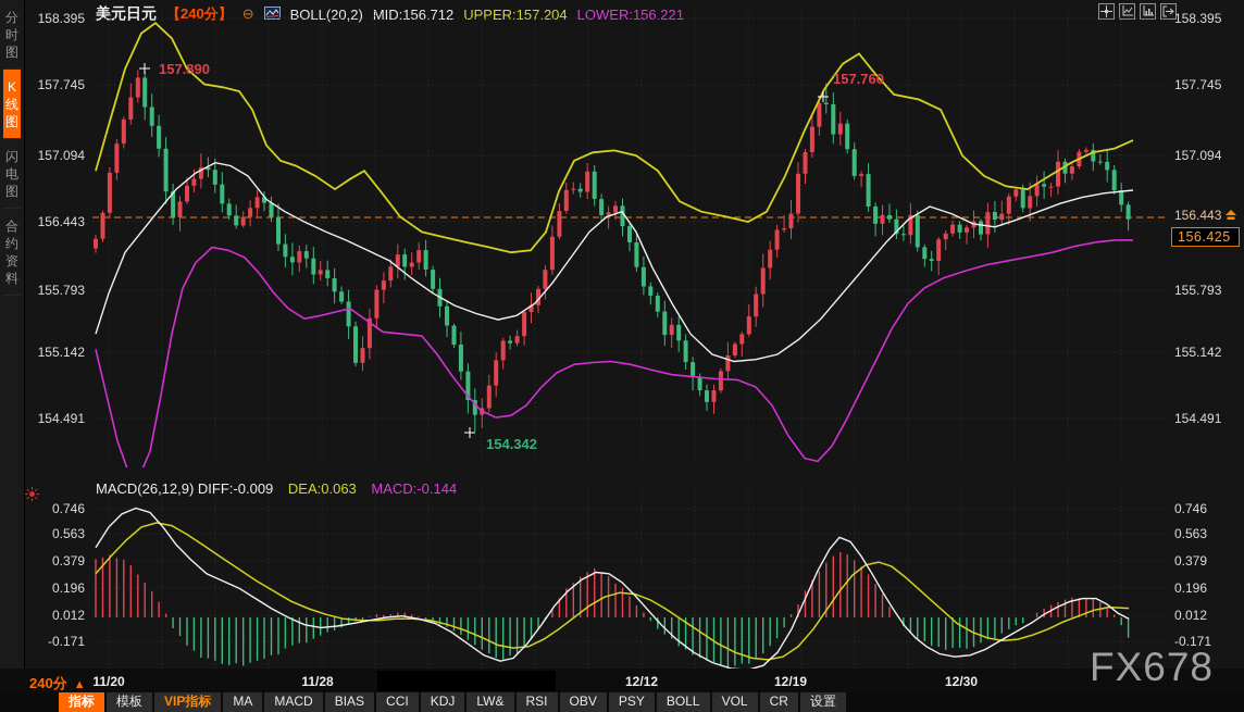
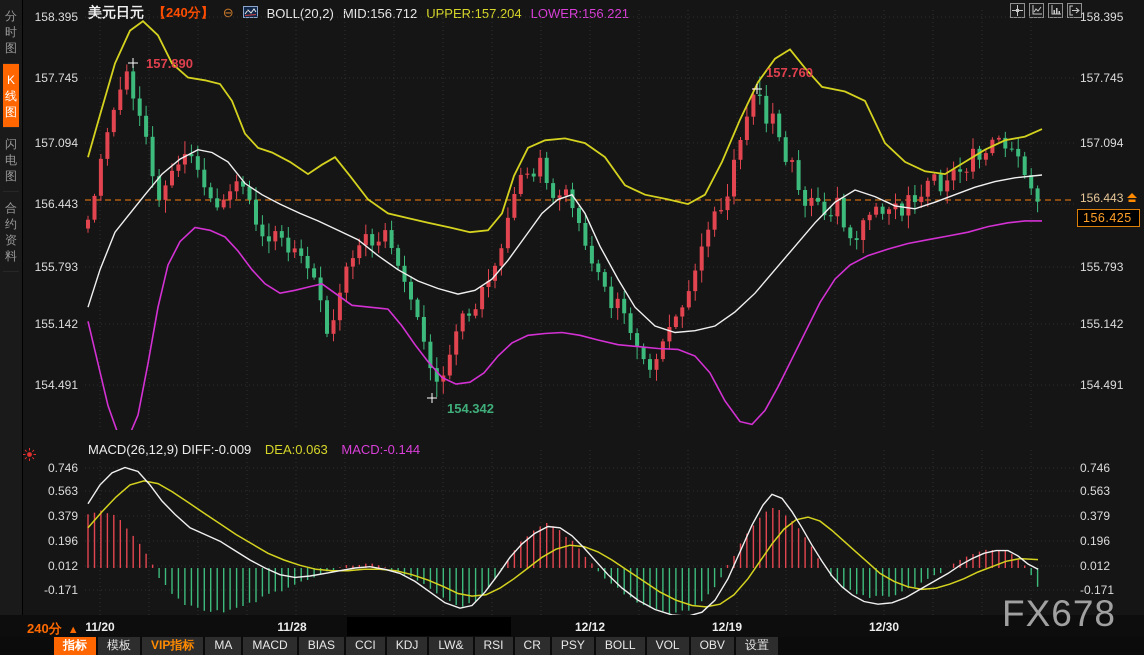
  分时图
  K线图
  闪电图
  合约资料
  美元日元
  【240分】
  ⊖
  BOLL(20,2)
  MID:156.712
  UPPER:157.204
  LOWER:156.221
  157.890
  157.760
  154.342
  MACD(26,12,9) DIFF:-0.009 DEA:0.063 MACD:-0.144
  156.443
  156.425
  240分 ▲
  11/20
  11/28
  12/12
  12/19
  12/30
  指标
  模板
  VIP指标
  MA
  MACD
  BIAS
  CCI
  KDJ
  LW&
  RSI
- OBV
+ CR
  PSY
  BOLL
  VOL
- CR
+ OBV
  设置
  FX678
  158.395
  158.395
  157.745
  157.745
  157.094
  157.094
  156.443
  155.793
  155.793
  155.142
  155.142
  154.491
  154.491
  0.746
  0.746
  0.563
  0.563
  0.379
  0.379
  0.196
  0.196
  0.012
  0.012
  -0.171
  -0.171
